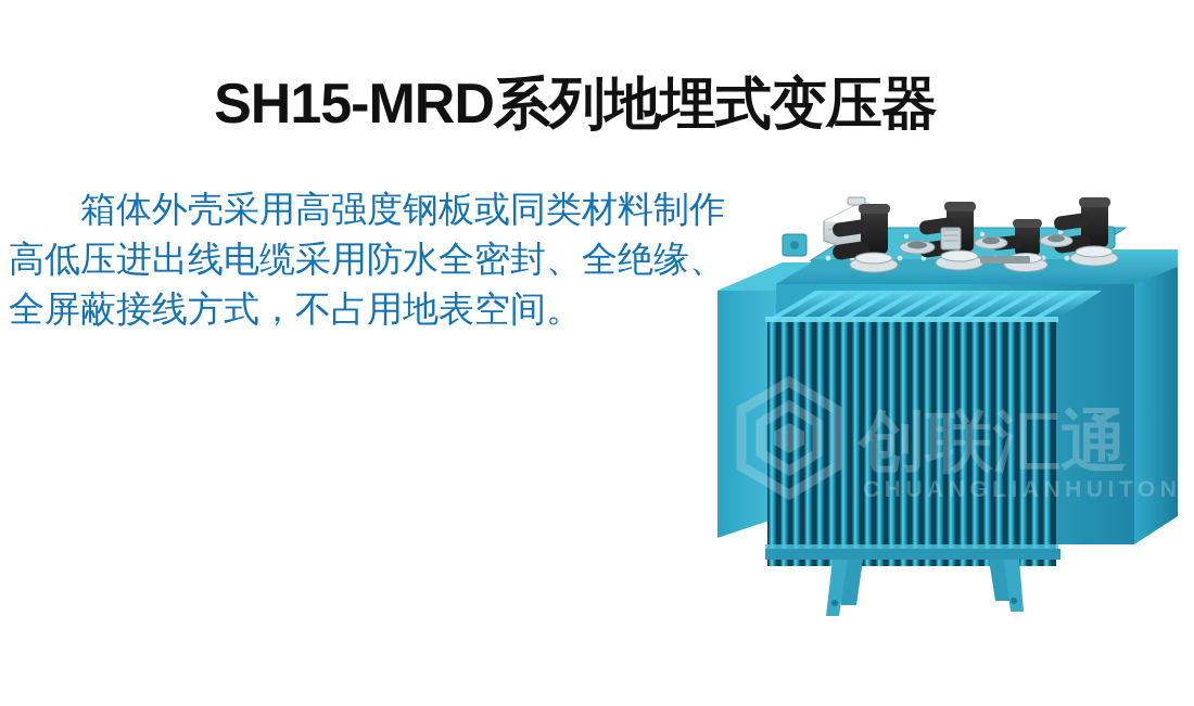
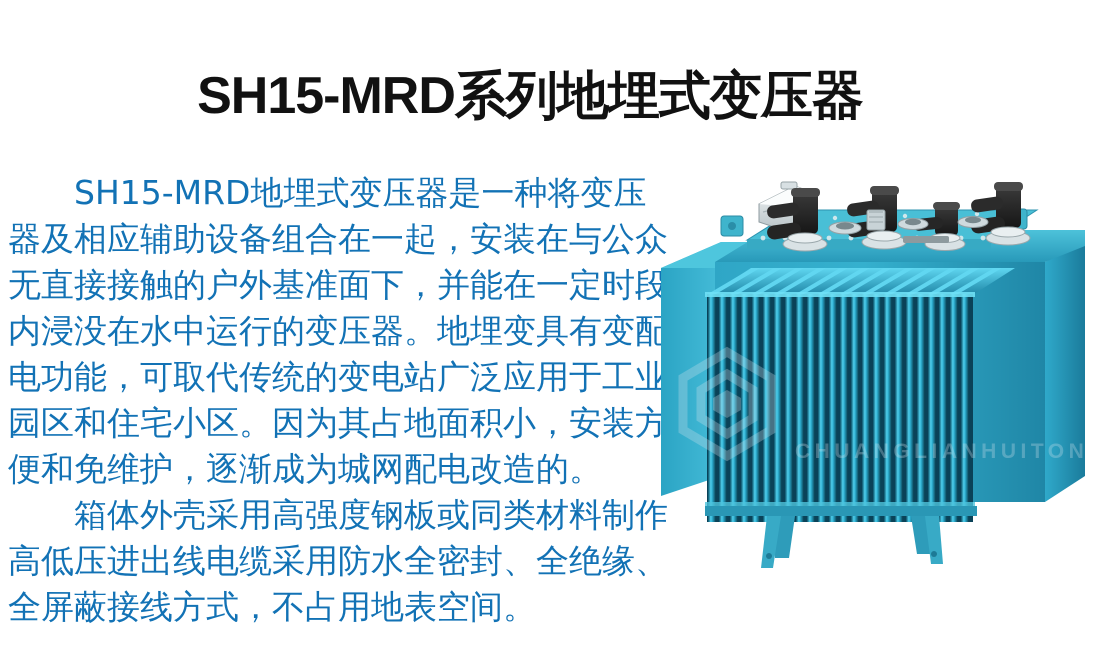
  SH15-MRD系列地埋式变压器
+ SH15-MRD地埋式变压器是一种将变压器及相应辅助设备组合在一起，安装在与公众无直接接触的户外基准面下，并能在一定时段内浸没在水中运行的变压器。地埋变具有变配电功能，可取代传统的变电站广泛应用于工业园区和住宅小区。因为其占地面积小，安装方便和免维护，逐渐成为城网配电改造的。
  箱体外壳采用高强度钢板或同类材料制作高低压进出线电缆采用防水全密封、全绝缘、全屏蔽接线方式，不占用地表空间。
- 创联汇通
  CHUANGLIANHUITON
